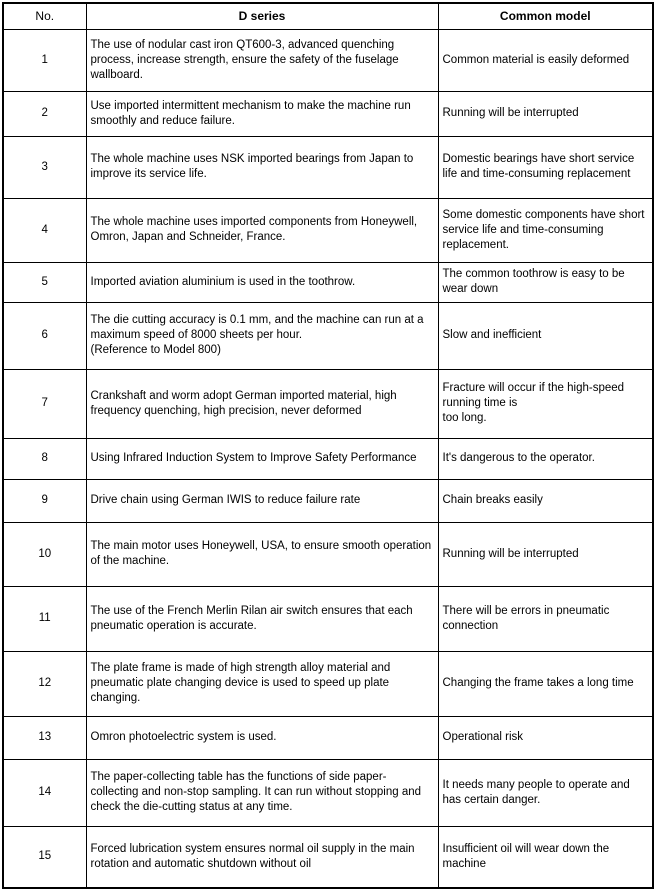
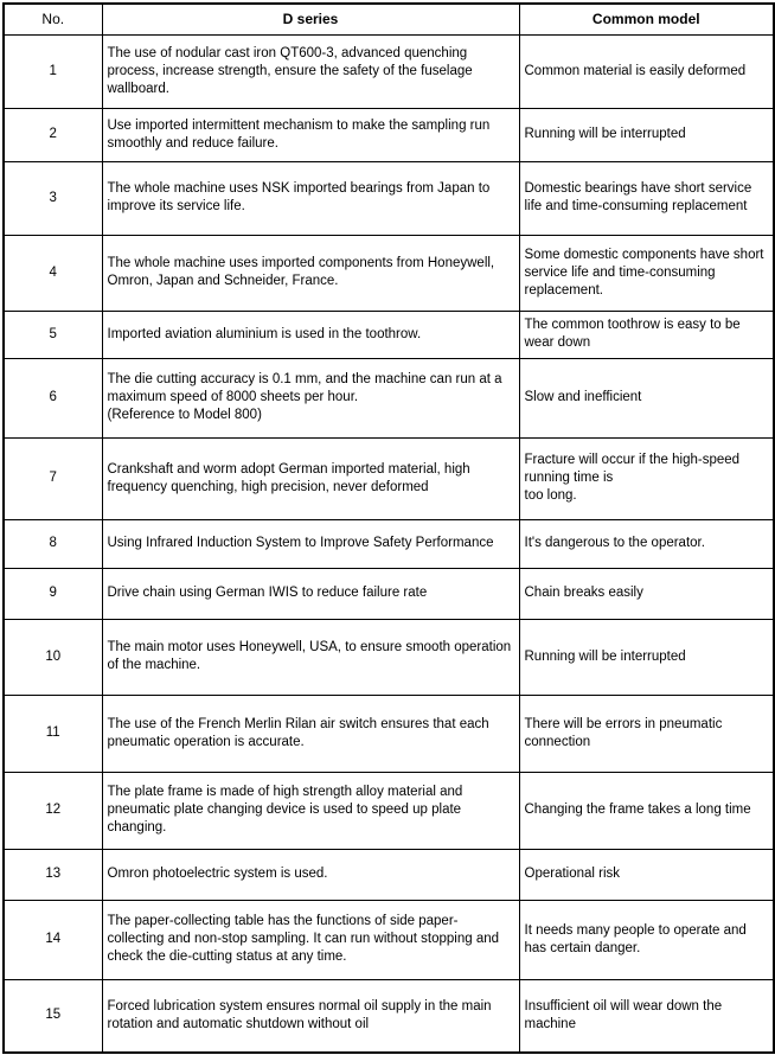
  No.	D series	Common model
  1	The use of nodular cast iron QT600-3, advanced quenching process, increase strength, ensure the safety of the fuselage wallboard.	Common material is easily deformed
- 2	Use imported intermittent mechanism to make the machine run smoothly and reduce failure.	Running will be interrupted
+ 2	Use imported intermittent mechanism to make the sampling run smoothly and reduce failure.	Running will be interrupted
  3	The whole machine uses NSK imported bearings from Japan to improve its service life.	Domestic bearings have short service life and time-consuming replacement
  4	The whole machine uses imported components from Honeywell, Omron, Japan and Schneider, France.	Some domestic components have short service life and time-consuming replacement.
  5	Imported aviation aluminium is used in the toothrow.	The common toothrow is easy to be wear down
  6	The die cutting accuracy is 0.1 mm, and the machine can run at a maximum speed of 8000 sheets per hour. (Reference to Model 800)	Slow and inefficient
  7	Crankshaft and worm adopt German imported material, high frequency quenching, high precision, never deformed	Fracture will occur if the high-speed running time is too long.
  8	Using Infrared Induction System to Improve Safety Performance	It's dangerous to the operator.
  9	Drive chain using German IWIS to reduce failure rate	Chain breaks easily
  10	The main motor uses Honeywell, USA, to ensure smooth operation of the machine.	Running will be interrupted
  11	The use of the French Merlin Rilan air switch ensures that each pneumatic operation is accurate.	There will be errors in pneumatic connection
  12	The plate frame is made of high strength alloy material and pneumatic plate changing device is used to speed up plate changing.	Changing the frame takes a long time
  13	Omron photoelectric system is used.	Operational risk
  14	The paper-collecting table has the functions of side paper-collecting and non-stop sampling. It can run without stopping and check the die-cutting status at any time.	It needs many people to operate and has certain danger.
  15	Forced lubrication system ensures normal oil supply in the main rotation and automatic shutdown without oil	Insufficient oil will wear down the machine
